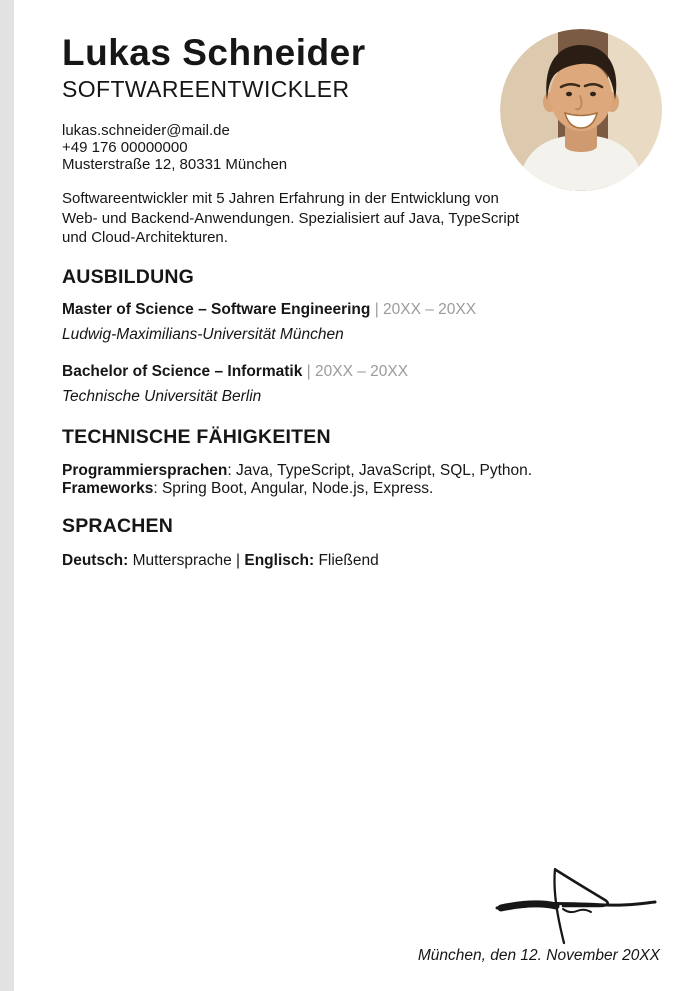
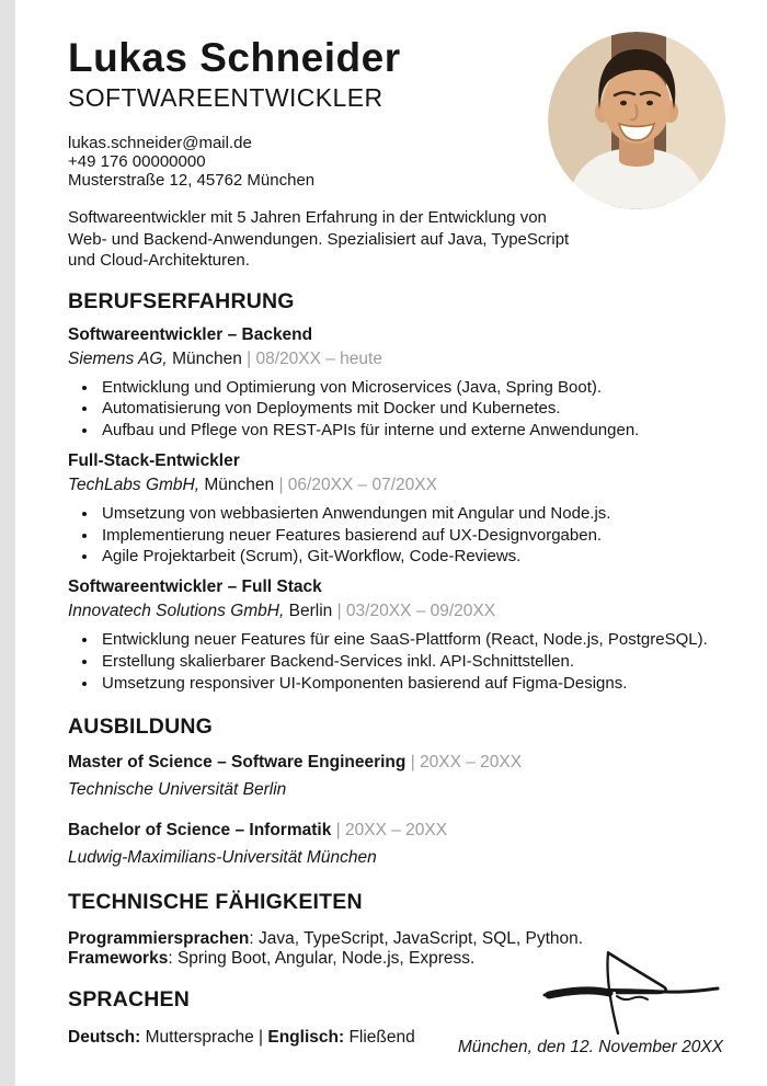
  Lukas Schneider
  SOFTWAREENTWICKLER
  lukas.schneider@mail.de
  +49 176 00000000
- Musterstraße 12, 80331 München
+ Musterstraße 12, 45762 München
  Softwareentwickler mit 5 Jahren Erfahrung in der Entwicklung von Web- und Backend-Anwendungen. Spezialisiert auf Java, TypeScript und Cloud-Architekturen.
+ BERUFSERFAHRUNG
+ Softwareentwickler – Backend
+ Siemens AG, München | 08/20XX – heute
+ Entwicklung und Optimierung von Microservices (Java, Spring Boot).
+ Automatisierung von Deployments mit Docker und Kubernetes.
+ Aufbau und Pflege von REST-APIs für interne und externe Anwendungen.
+ Full-Stack-Entwickler
+ TechLabs GmbH, München | 06/20XX – 07/20XX
+ Umsetzung von webbasierten Anwendungen mit Angular und Node.js.
+ Implementierung neuer Features basierend auf UX-Designvorgaben.
+ Agile Projektarbeit (Scrum), Git-Workflow, Code-Reviews.
+ Softwareentwickler – Full Stack
+ Innovatech Solutions GmbH, Berlin | 03/20XX – 09/20XX
+ Entwicklung neuer Features für eine SaaS-Plattform (React, Node.js, PostgreSQL).
+ Erstellung skalierbarer Backend-Services inkl. API-Schnittstellen.
+ Umsetzung responsiver UI-Komponenten basierend auf Figma-Designs.
  AUSBILDUNG
  Master of Science – Software Engineering | 20XX – 20XX
- Ludwig-Maximilians-Universität München
+ Technische Universität Berlin
  Bachelor of Science – Informatik | 20XX – 20XX
- Technische Universität Berlin
+ Ludwig-Maximilians-Universität München
  TECHNISCHE FÄHIGKEITEN
  Programmiersprachen: Java, TypeScript, JavaScript, SQL, Python.
  Frameworks: Spring Boot, Angular, Node.js, Express.
  SPRACHEN
  Deutsch: Muttersprache | Englisch: Fließend
  München, den 12. November 20XX
